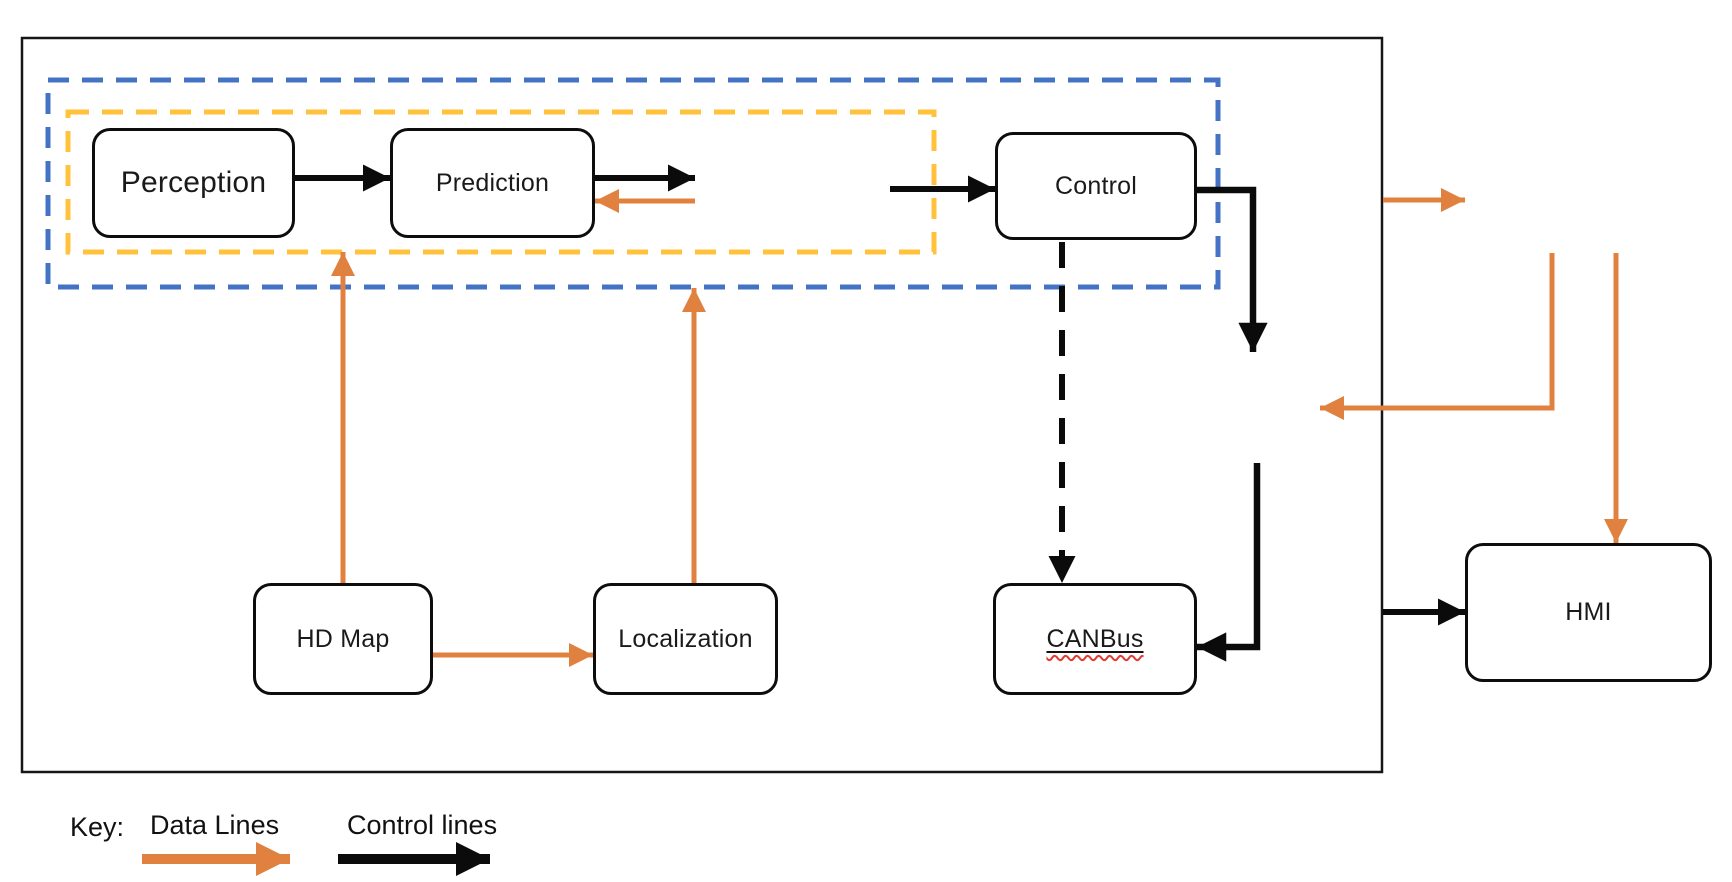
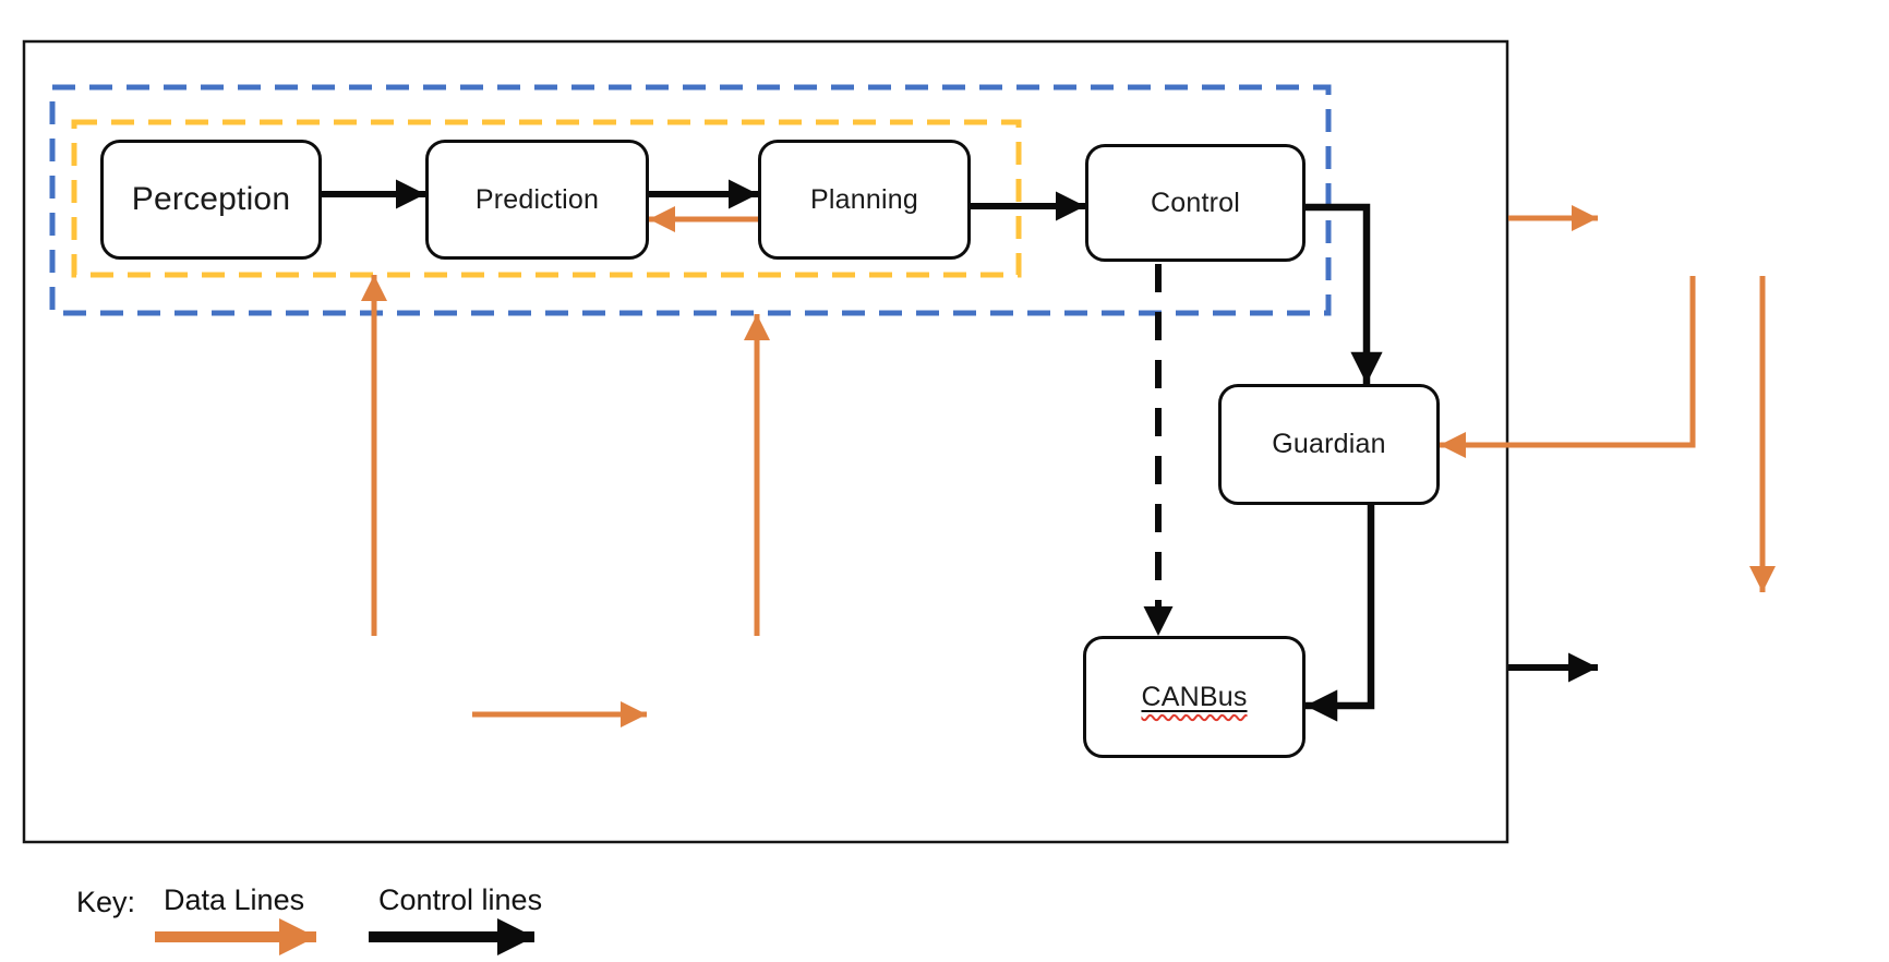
  Perception
  Prediction
+ Planning
  Control
+ Guardian
  CANBus
- HD Map
- Localization
- HMI
  Key:
  Data Lines
  Control lines
